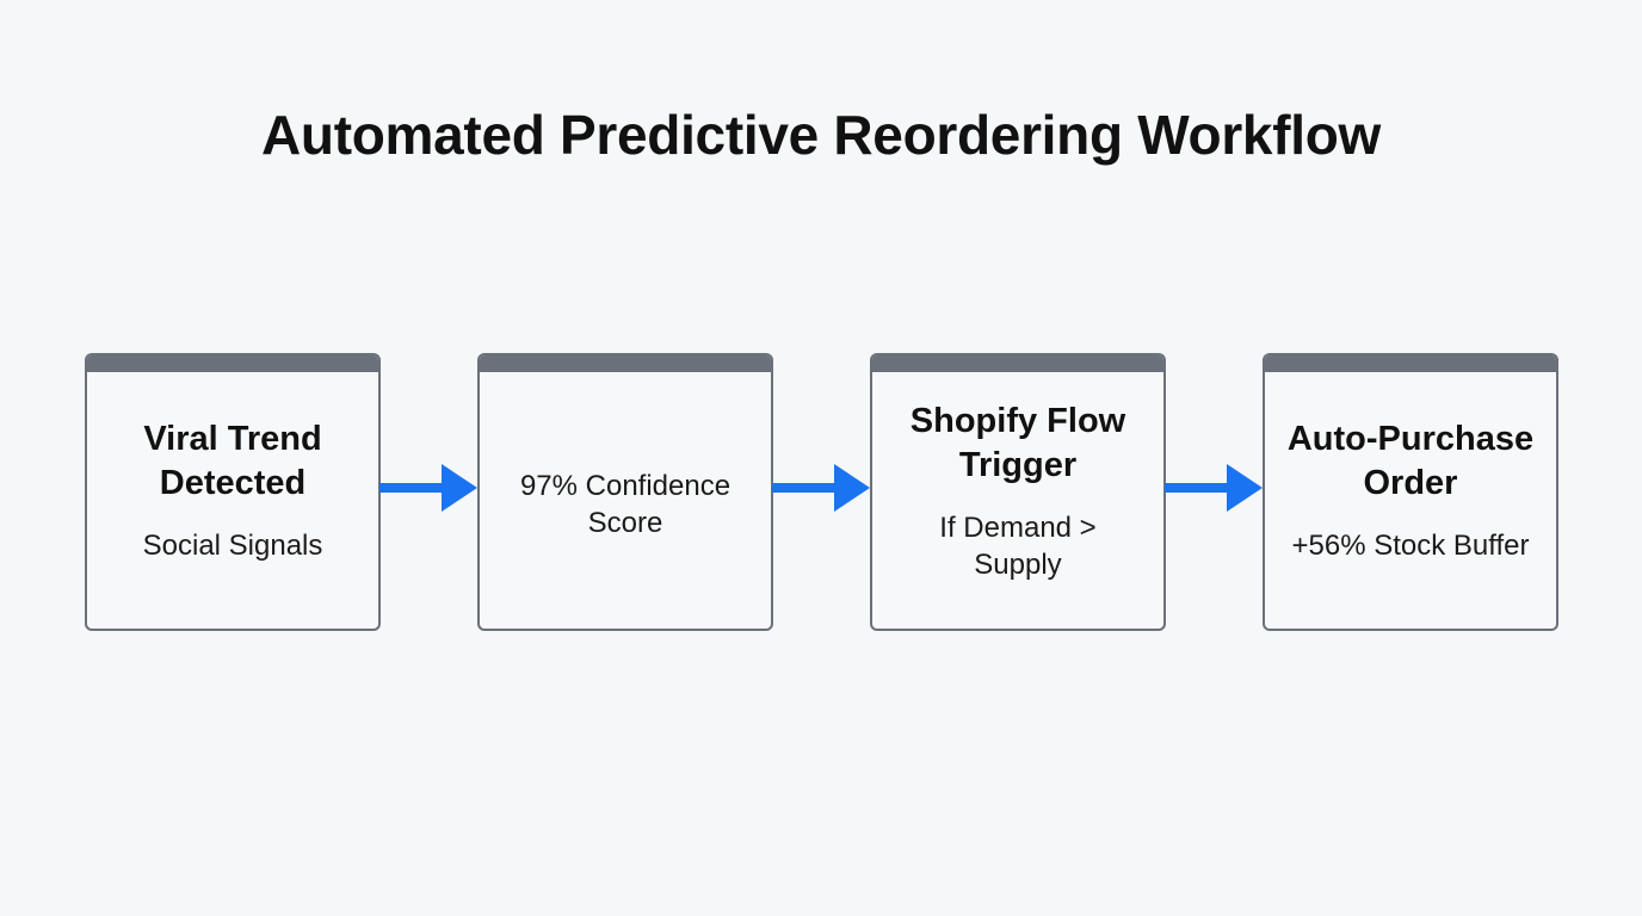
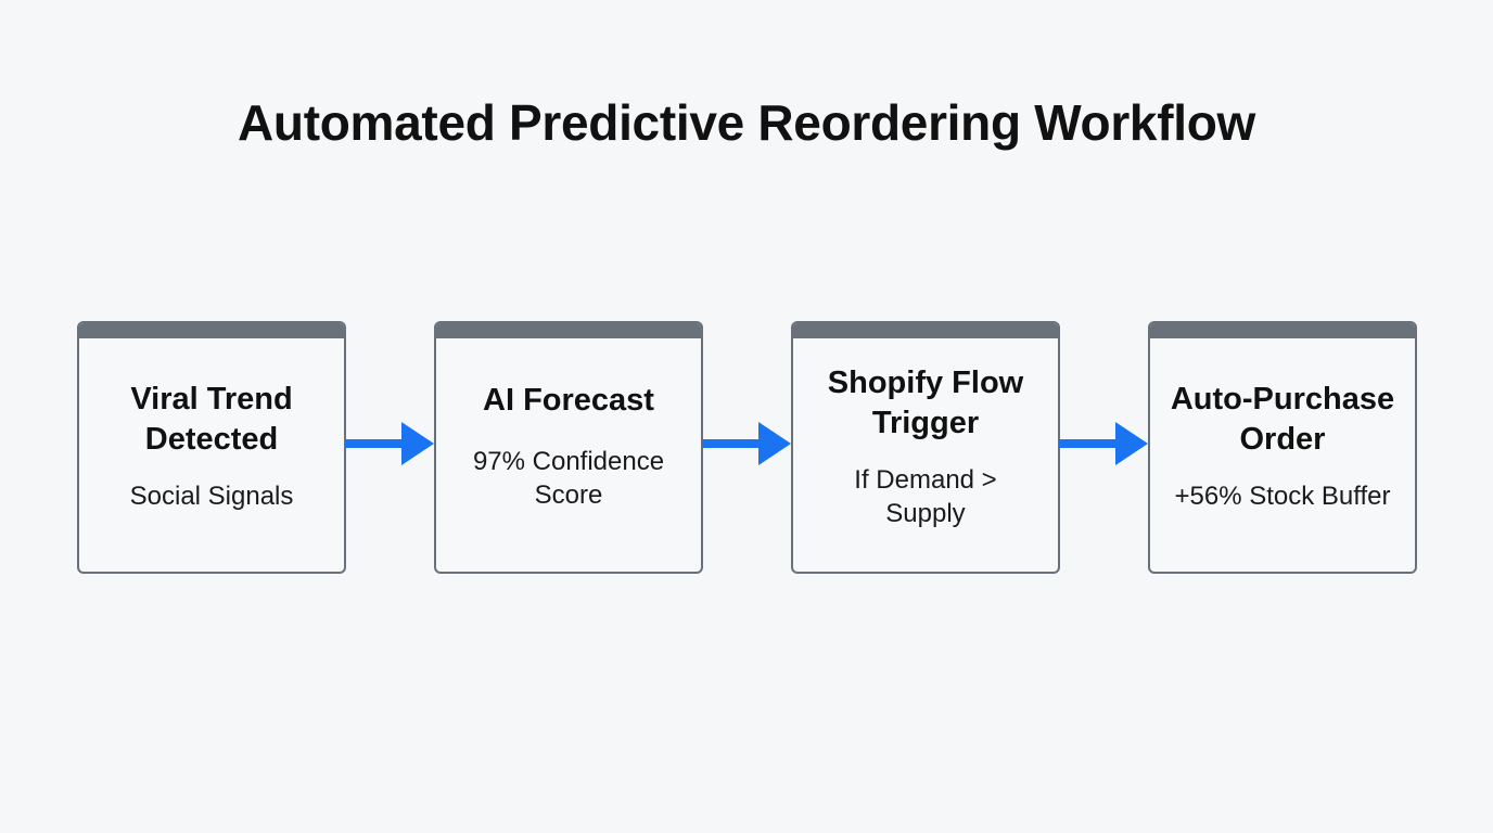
  Automated Predictive Reordering Workflow
  Viral Trend
  Detected
  Social Signals
+ AI Forecast
  97% Confidence
  Score
  Shopify Flow
  Trigger
  If Demand >
  Supply
  Auto-Purchase
  Order
  +56% Stock Buffer
